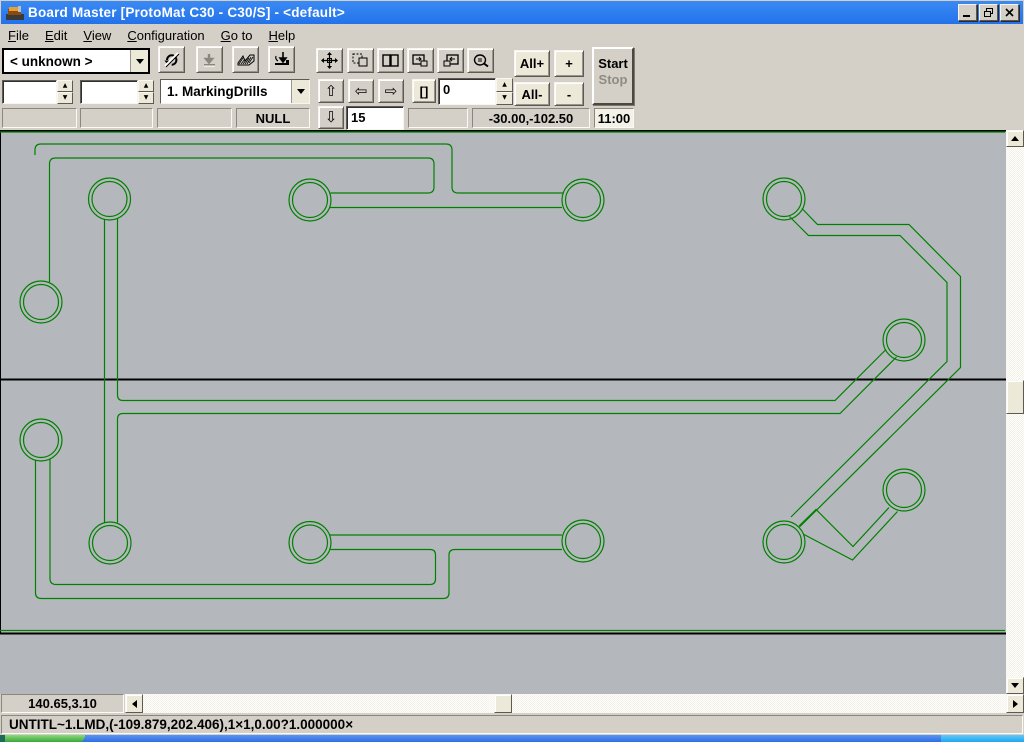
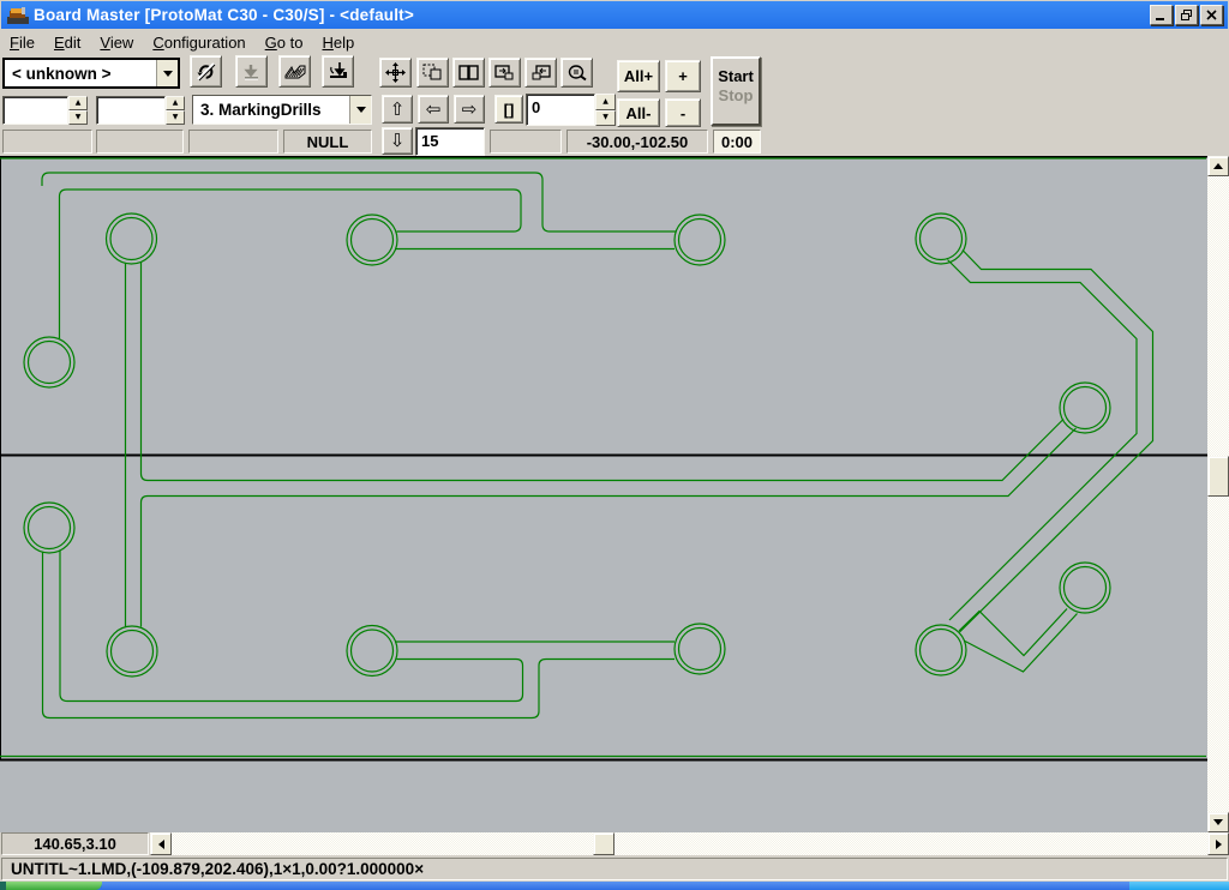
  Board Master [ProtoMat C30 - C30/S] - <default>
  File
  Edit
  View
  Configuration
  Go to
  Help
  < unknown >
  All+
  +
  Start
  Stop
- 1. MarkingDrills
+ 3. MarkingDrills
  ⇧
  ⇦
  ⇨
  []
  0
  All-
  -
  NULL
  ⇩
  15
  -30.00,-102.50
- 11:00
+ 0:00
  140.65,3.10
  UNTITL~1.LMD,(-109.879,202.406),1×1,0.00?1.000000×
